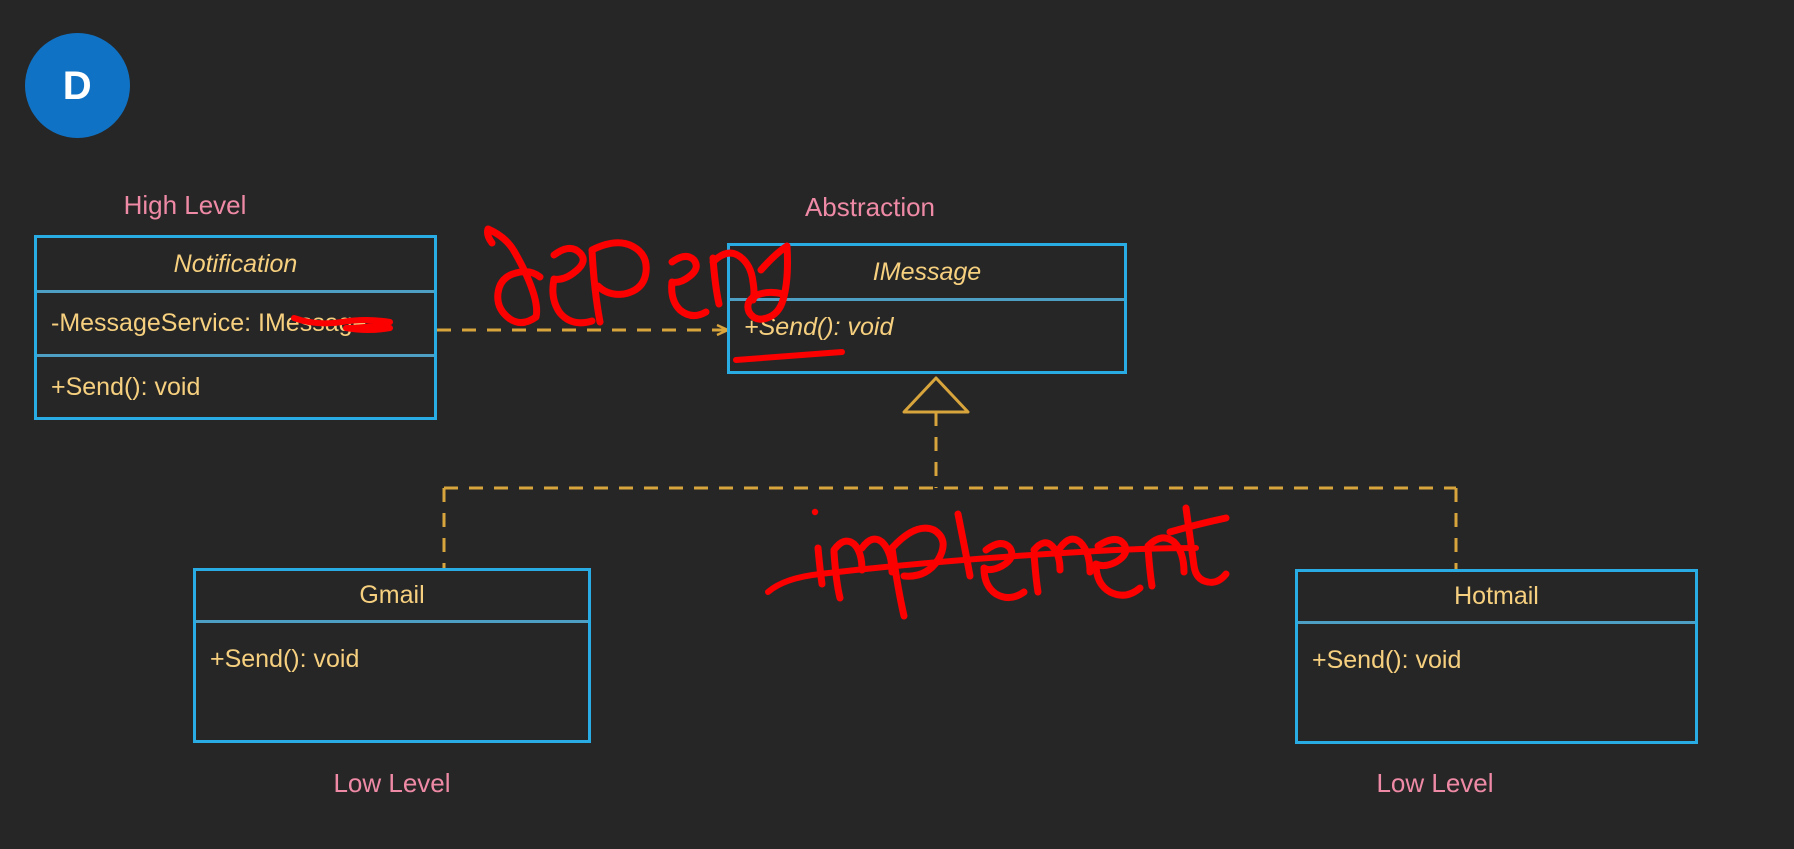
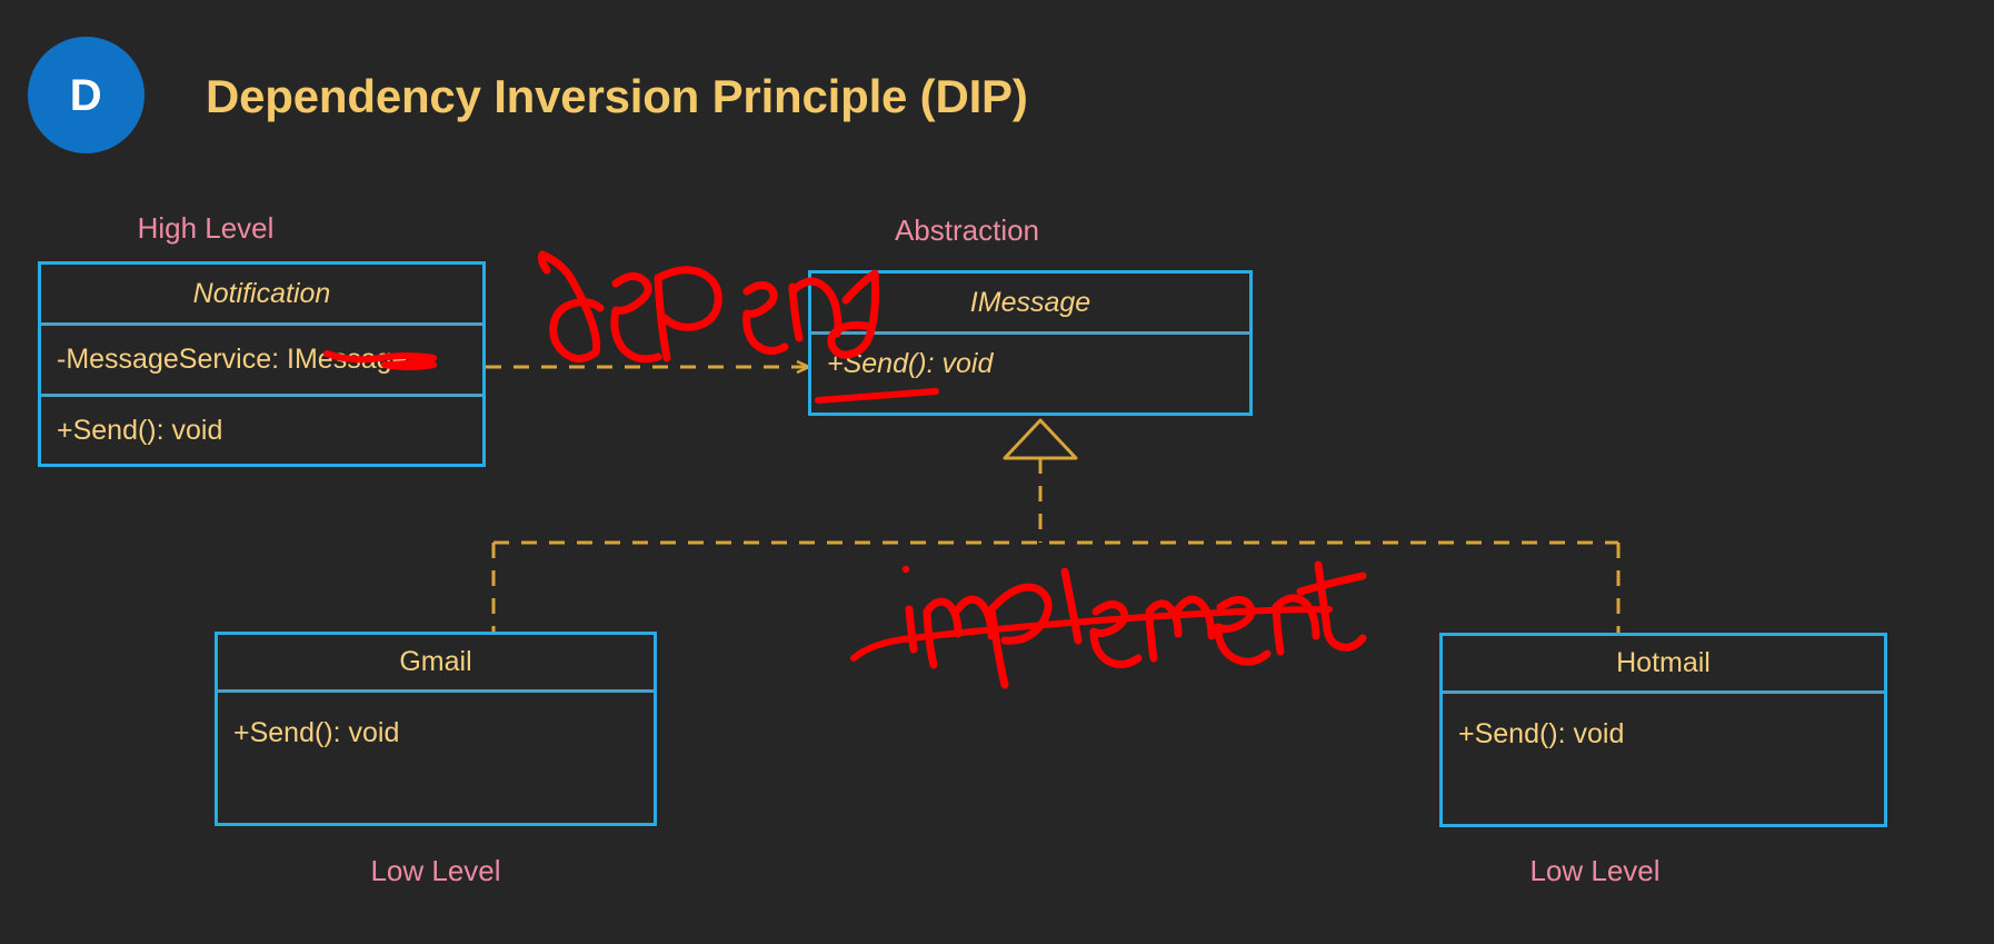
  D
+ Dependency Inversion Principle (DIP)
  High Level
  Abstraction
  Low Level
  Low Level
  Notification
  -MessageService: IMe
  +Send(): void
  IMessage
  +Send(): void
  Gmail
  +Send(): void
  Hotmail
  +Send(): void
